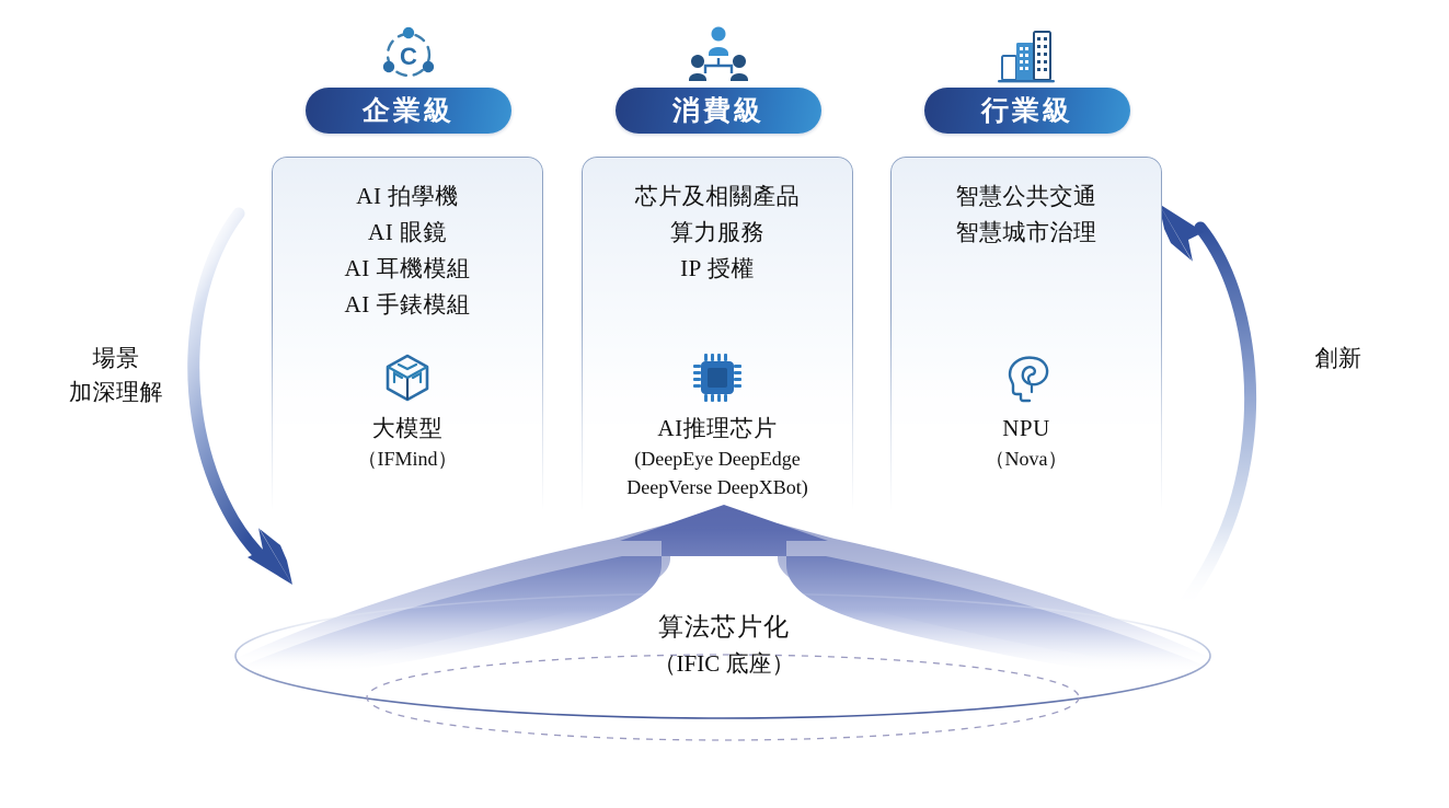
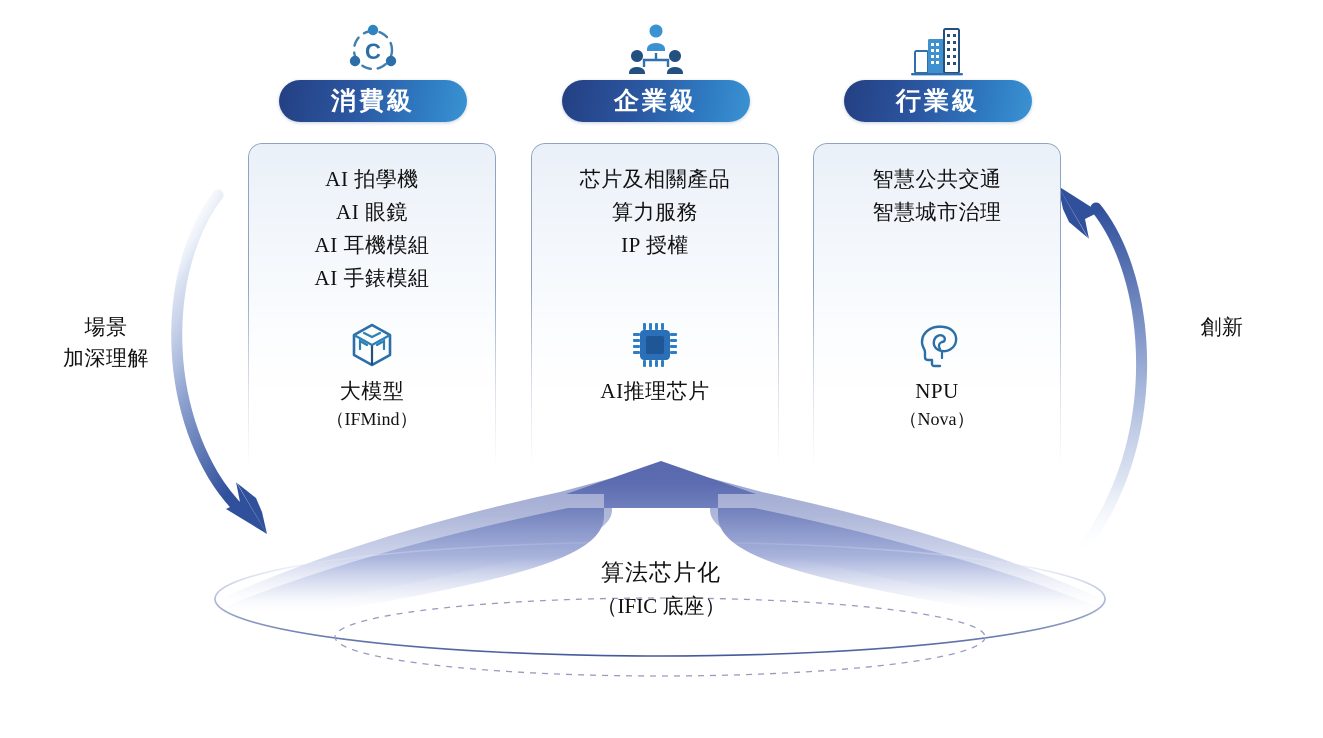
  C
- 企業級
+ 消費級
  AI 拍學機
  AI 眼鏡
  AI 耳機模組
  AI 手錶模組
  大模型
  （IFMind）
- 消費級
+ 企業級
  芯片及相關產品
  算力服務
  IP 授權
  AI推理芯片
- (DeepEye DeepEdge
- DeepVerse DeepXBot)
  行業級
  智慧公共交通
  智慧城市治理
  NPU
  （Nova）
  場景
  加深理解
  創新
  算法芯片化
  （IFIC 底座）
